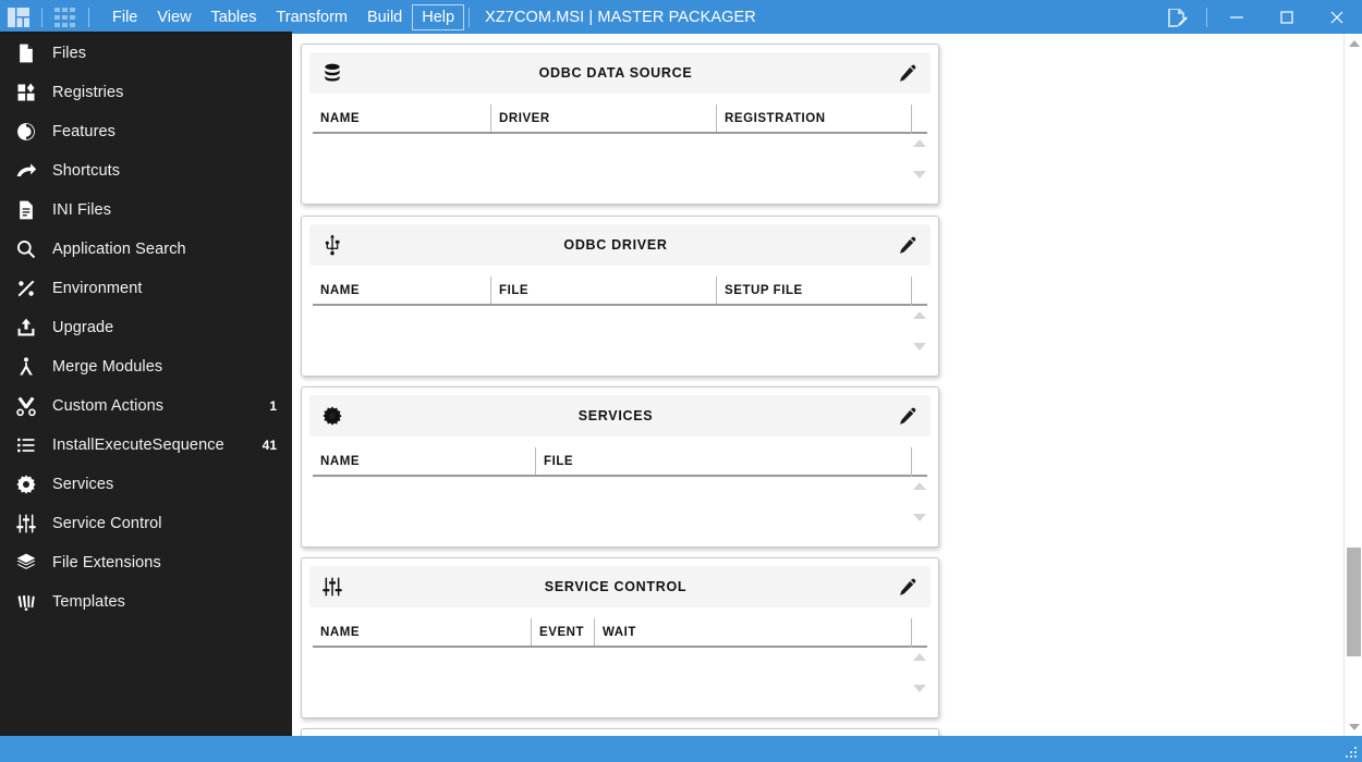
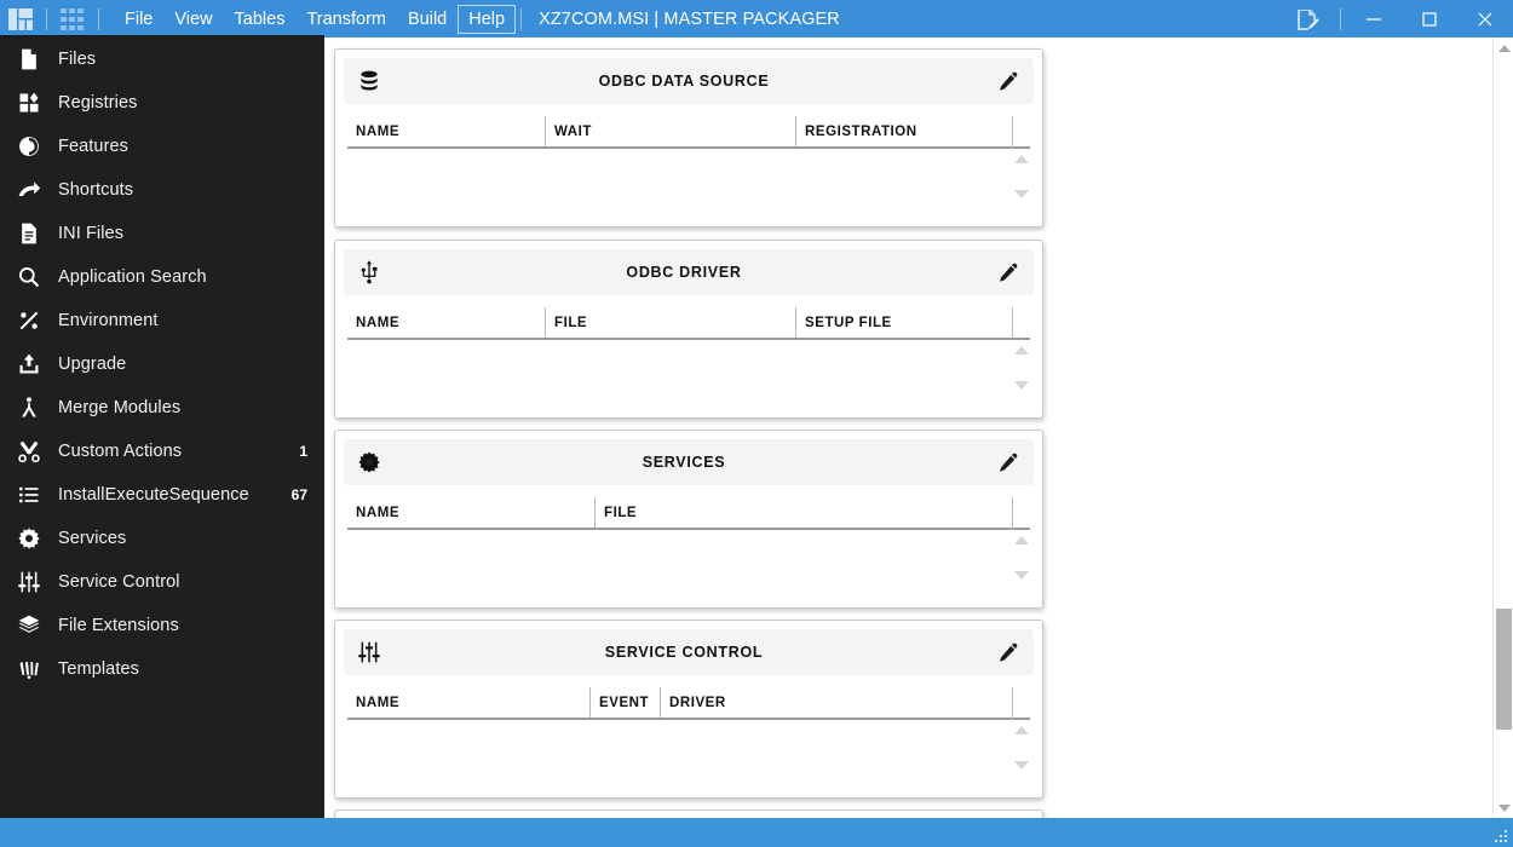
  File
  View
  Tables
  Transform
  Build
  Help
  XZ7COM.MSI | MASTER PACKAGER
  Files
  Registries
  Features
  Shortcuts
  INI Files
  Application Search
  Environment
  Upgrade
  Merge Modules
  Custom Actions
  1
  InstallExecuteSequence
- 41
+ 67
  Services
  Service Control
  File Extensions
  Templates
  ODBC DATA SOURCE
  NAME
- DRIVER
+ WAIT
  REGISTRATION
  ODBC DRIVER
  NAME
  FILE
  SETUP FILE
  SERVICES
  NAME
  FILE
  SERVICE CONTROL
  NAME
  EVENT
- WAIT
+ DRIVER
